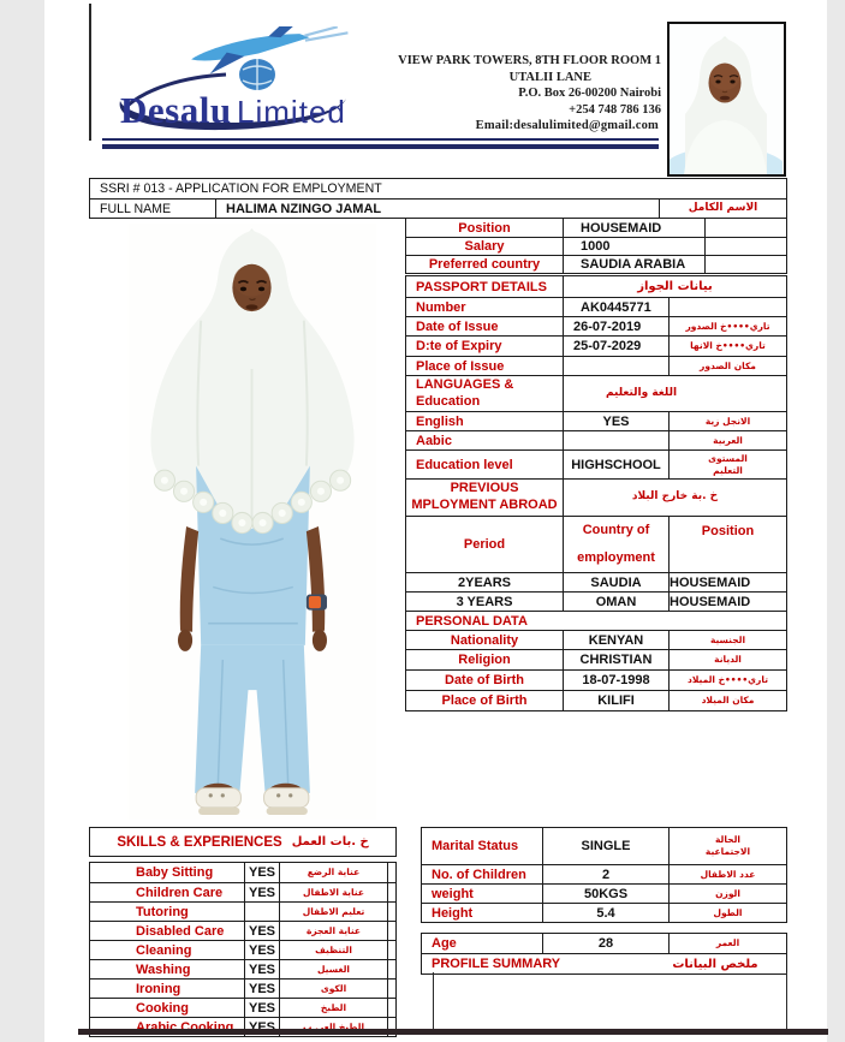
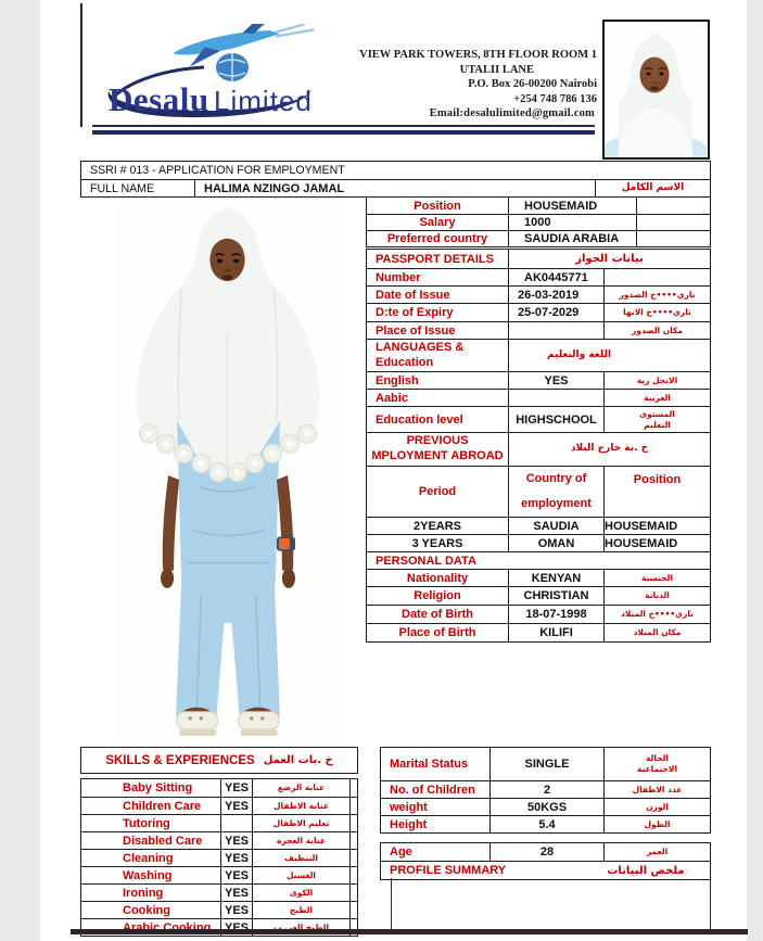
  Desalu Limited
  VIEW PARK TOWERS, 8TH FLOOR ROOM 1
  UTALII LANE
  P.O. Box 26-00200 Nairobi
  +254 748 786 136
  Email:desalulimited@gmail.com
  SSRI # 013 - APPLICATION FOR EMPLOYMENT
  FULL NAME
  HALIMA NZINGO JAMAL
  الاسم الكامل
  Position
  HOUSEMAID
  Salary
  1000
  Preferred country
  SAUDIA ARABIA
  PASSPORT DETAILS
  بيانات الجواز
  Number
  AK0445771
  Date of Issue
- 26-07-2019
+ 26-03-2019
  تاري••••خ الصدور
  D:te of Expiry
  25-07-2029
  تاري••••خ الانها
  Place of Issue
  مكان الصدور
  LANGUAGES &
  Education
  اللغة والتعليم
  English
  YES
  الانجل زية
  Aabic
  العربية
  Education level
  HIGHSCHOOL
  المستوى
  التعليم
  PREVIOUS
  MPLOYMENT ABROAD
  خ .بة خارج البلاد
  Period
  Country of
  employment
  Position
  2YEARS
  SAUDIA
  HOUSEMAID
  3 YEARS
  OMAN
  HOUSEMAID
  PERSONAL DATA
  Nationality
  KENYAN
  الجنسية
  Religion
  CHRISTIAN
  الديانة
  Date of Birth
  18-07-1998
  تاري••••خ الميلاد
  Place of Birth
  KILIFI
  مكان الميلاد
  SKILLS & EXPERIENCES
  خ .بات العمل
  Baby Sitting
  YES
  عناية الرضع
  Children Care
  YES
  عناية الاطفال
  Tutoring
  تعليم الاطفال
  Disabled Care
  YES
  عناية العجزة
  Cleaning
  YES
  التنظيف
  Washing
  YES
  الغسيل
  Ironing
  YES
  الكوى
  Cooking
  YES
  الطبخ
  Arabic Cooking
  YES
  الطبخ العر. ب
  Marital Status
  SINGLE
  الحالة
  الاجتماعية
  No. of Children
  2
  عدد الاطفال
  weight
  50KGS
  الوزن
  Height
  5.4
  الطول
  Age
  28
  العمر
  PROFILE SUMMARY
  ملخص البيانات
